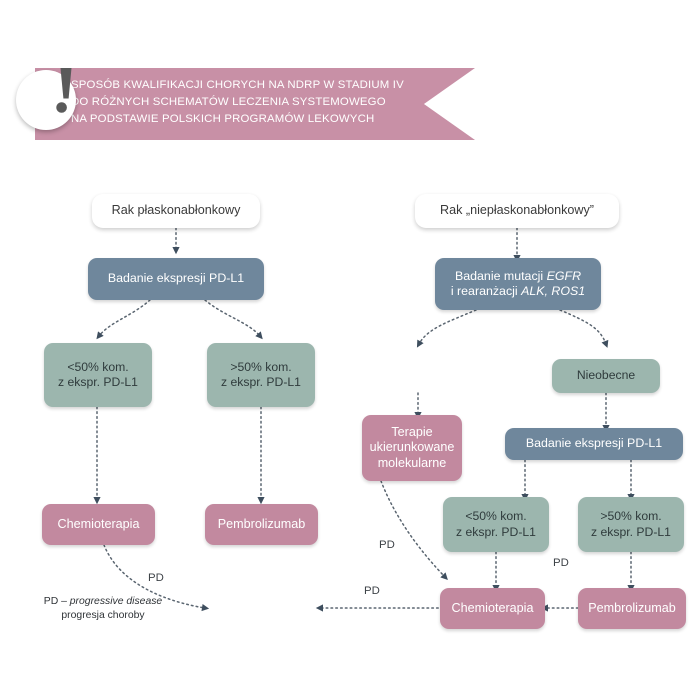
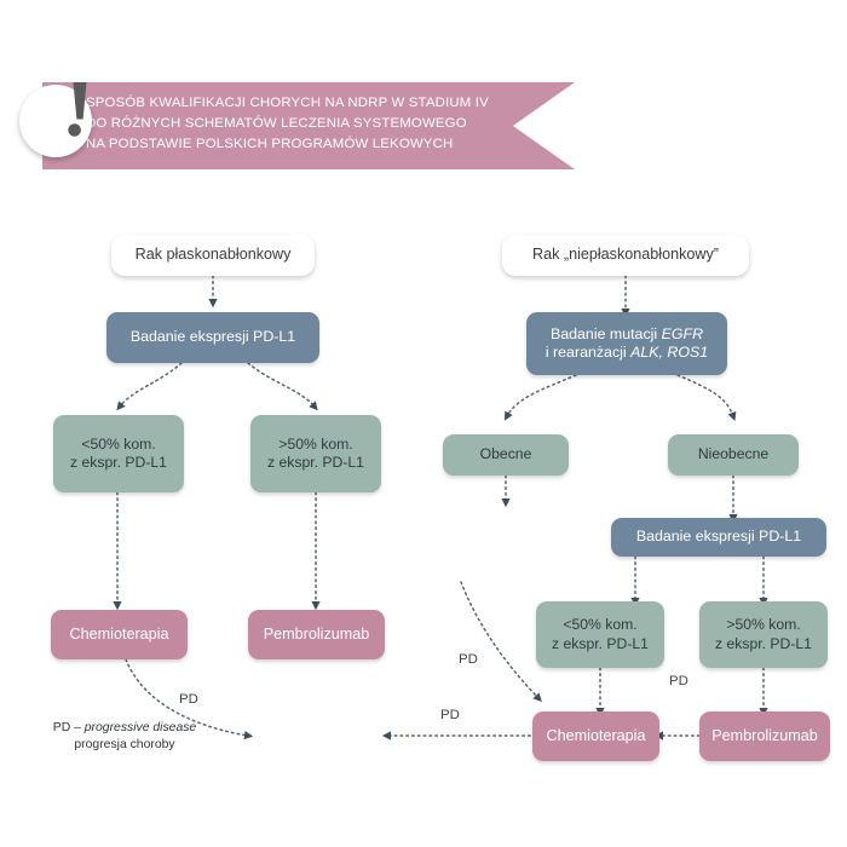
  SPOSÓB KWALIFIKACJI CHORYCH NA NDRP W STADIUM IV
  O RÓŻNYCH SCHEMATÓW LECZENIA SYSTEMOWEGO
  NA PODSTAWIE POLSKICH PROGRAMÓW LEKOWYCH
  Rak płaskonabłonkowy
  Badanie ekspresji PD-L1
  <50% kom.
  z ekspr. PD-L1
  >50% kom.
  z ekspr. PD-L1
  Chemioterapia
  Pembrolizumab
  Rak „niepłaskonabłonkowy”
  Badanie mutacji EGFR
  i rearanżacji ALK, ROS1
+ Obecne
  Nieobecne
- Terapie
- ukierunkowane
- molekularne
  Badanie ekspresji PD-L1
  <50% kom.
  z ekspr. PD-L1
  >50% kom.
  z ekspr. PD-L1
  Chemioterapia
  Pembrolizumab
  PD
  PD
  PD
  PD
  PD – progressive disease
  progresja choroby
